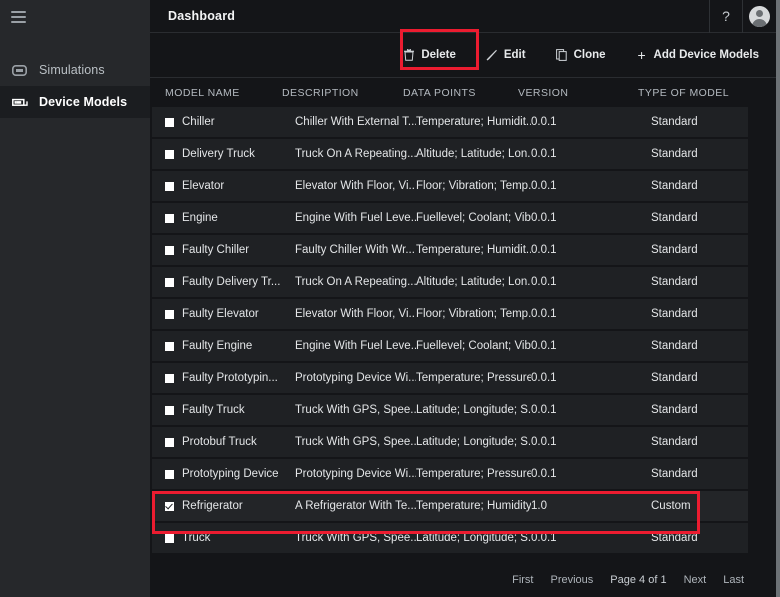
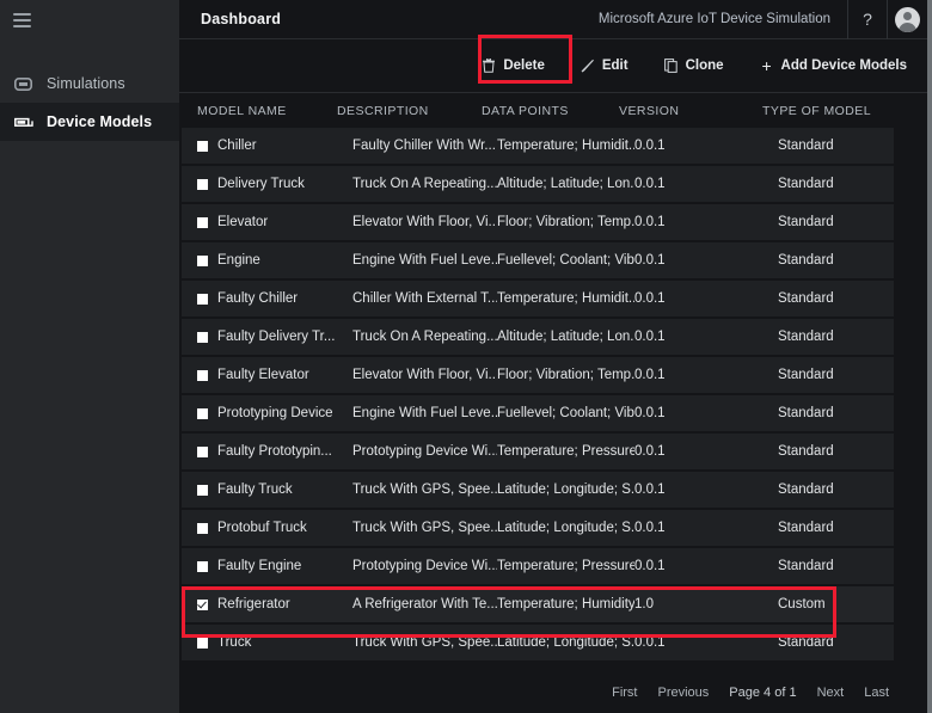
  Simulations
  Device Models
  Dashboard
+ Microsoft Azure IoT Device Simulation
  ?
  Delete
  Edit
  Clone
  +
  Add Device Models
  MODEL NAME
  DESCRIPTION
  DATA POINTS
  VERSION
  TYPE OF MODEL
  Chiller
- Chiller With External T...
+ Faulty Chiller With Wr...
  Temperature; Humidit..
  0.0.1
  Standard
  Delivery Truck
  Truck On A Repeating...
  Altitude; Latitude; Lon.
  0.0.1
  Standard
  Elevator
  Elevator With Floor, Vi..
  Floor; Vibration; Temp.
  0.0.1
  Standard
  Engine
  Engine With Fuel Leve..
  Fuellevel; Coolant; Vib
  0.0.1
  Standard
  Faulty Chiller
- Faulty Chiller With Wr...
+ Chiller With External T...
  Temperature; Humidit..
  0.0.1
  Standard
  Faulty Delivery Tr...
  Truck On A Repeating...
  Altitude; Latitude; Lon.
  0.0.1
  Standard
  Faulty Elevator
  Elevator With Floor, Vi..
  Floor; Vibration; Temp.
  0.0.1
  Standard
- Faulty Engine
+ Prototyping Device
  Engine With Fuel Leve..
  Fuellevel; Coolant; Vib
  0.0.1
  Standard
  Faulty Prototypin...
  Prototyping Device Wi..
  Temperature; Pressure
  0.0.1
  Standard
  Faulty Truck
  Truck With GPS, Spee..
  Latitude; Longitude; S.
  0.0.1
  Standard
  Protobuf Truck
  Truck With GPS, Spee..
  Latitude; Longitude; S.
  0.0.1
  Standard
- Prototyping Device
+ Faulty Engine
  Prototyping Device Wi..
  Temperature; Pressure
  0.0.1
  Standard
  Refrigerator
  A Refrigerator With Te...
  Temperature; Humidity
  1.0
  Custom
  Truck
  Truck With GPS, Spee..
  Latitude; Longitude; S.
  0.0.1
  Standard
  First
  Previous
  Page 4 of 1
  Next
  Last
